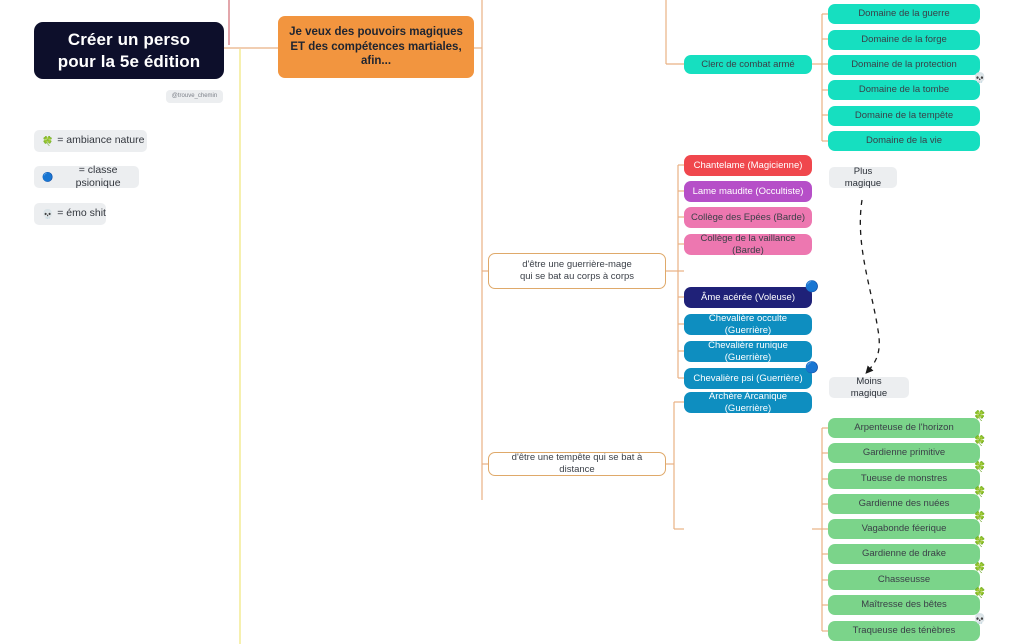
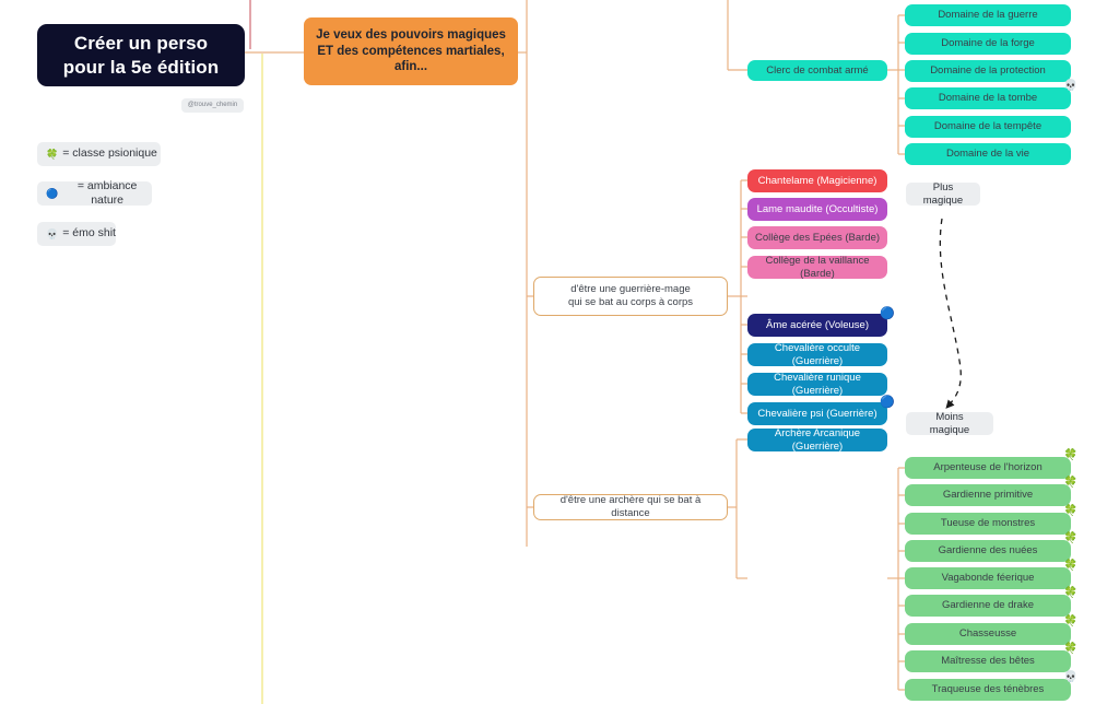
  Créer un perso
  pour la 5e édition
  🍀
- = ambiance nature
+ = classe psionique
  🔵
- = classe psionique
+ = ambiance nature
  💀
  = émo shit
  Je veux des pouvoirs magiques
  ET des compétences martiales,
  afin...
  d'être une guerrière-mage
  qui se bat au corps à corps
- d'être une tempête qui se bat à distance
+ d'être une archère qui se bat à distance
  Plus magique
  Moins magique
  Clerc de combat armé
  Domaine de la guerre
  Domaine de la forge
  Domaine de la protection
  Domaine de la tombe
  💀
  Domaine de la tempête
  Domaine de la vie
  Chantelame (Magicienne)
  Lame maudite (Occultiste)
  Collège des Epées (Barde)
  Collège de la vaillance (Barde)
  Âme acérée (Voleuse)
  🔵
  Chevalière occulte (Guerrière)
  Chevalière runique (Guerrière)
  Chevalière psi (Guerrière)
  🔵
  Archère Arcanique (Guerrière)
  Arpenteuse de l'horizon
  🍀
  Gardienne primitive
  🍀
  Tueuse de monstres
  🍀
  Gardienne des nuées
  🍀
  Vagabonde féerique
  🍀
  Gardienne de drake
  🍀
  Chasseusse
  🍀
  Maîtresse des bêtes
  🍀
  Traqueuse des ténèbres
  💀
